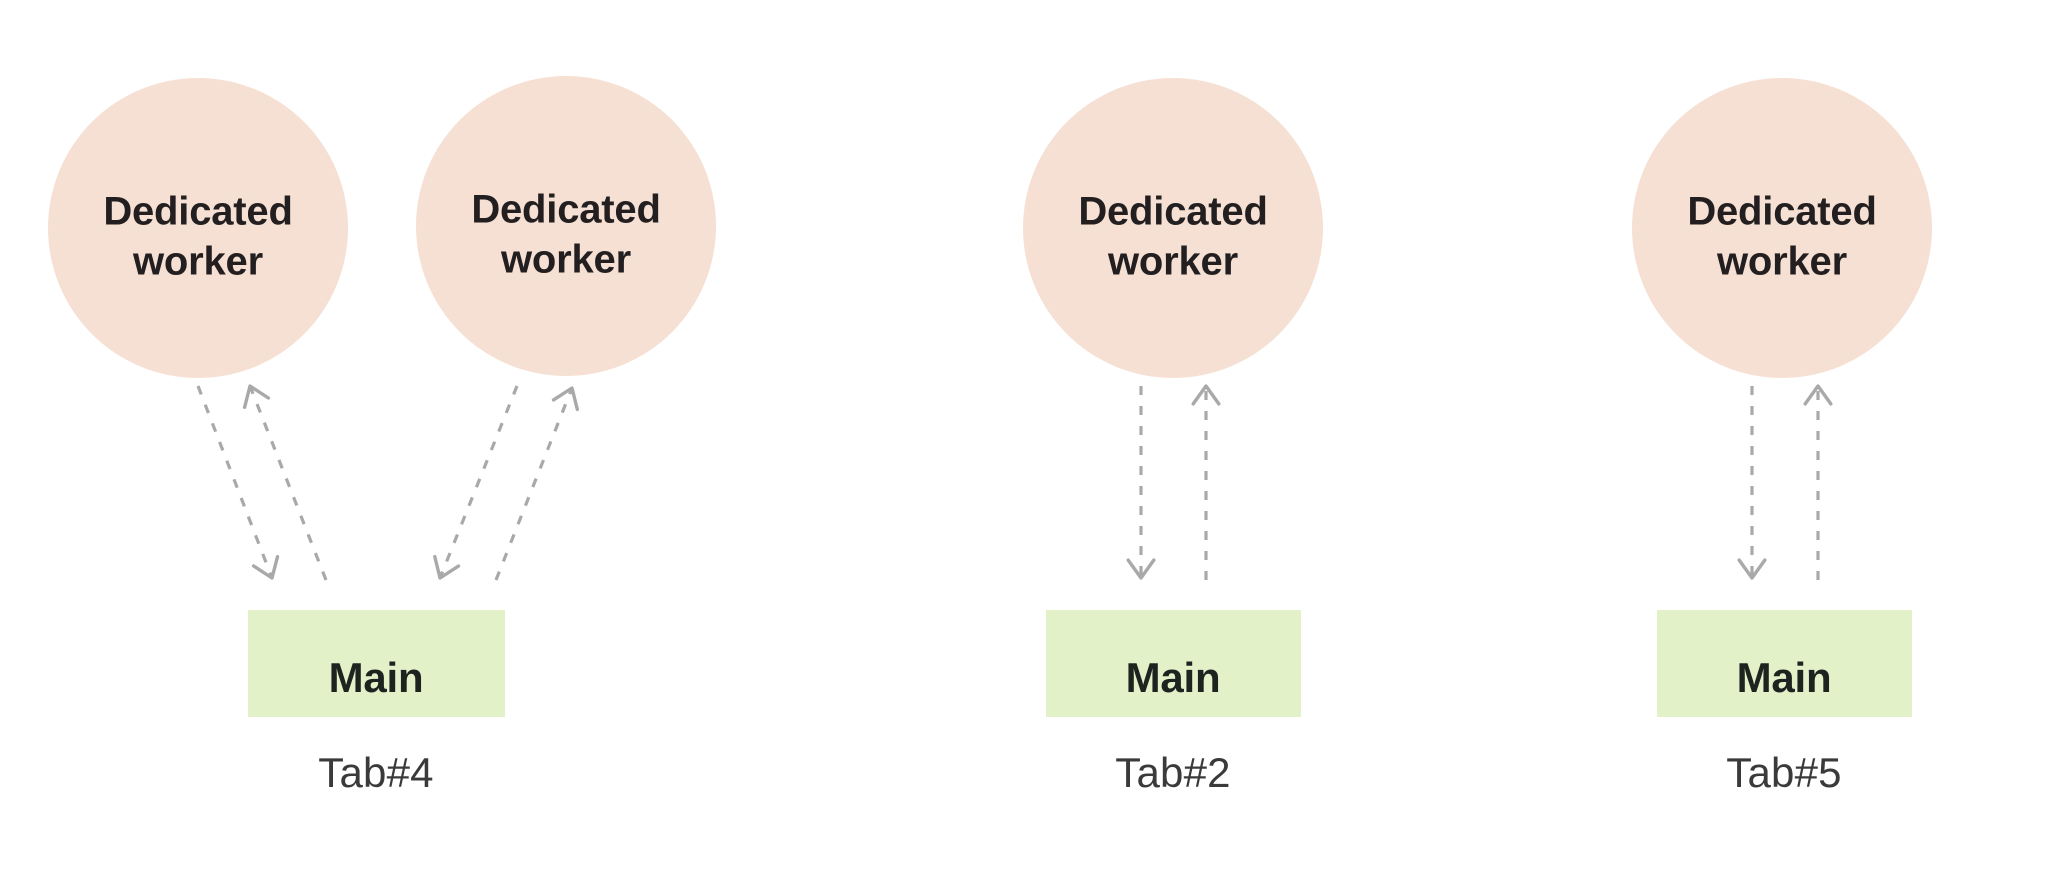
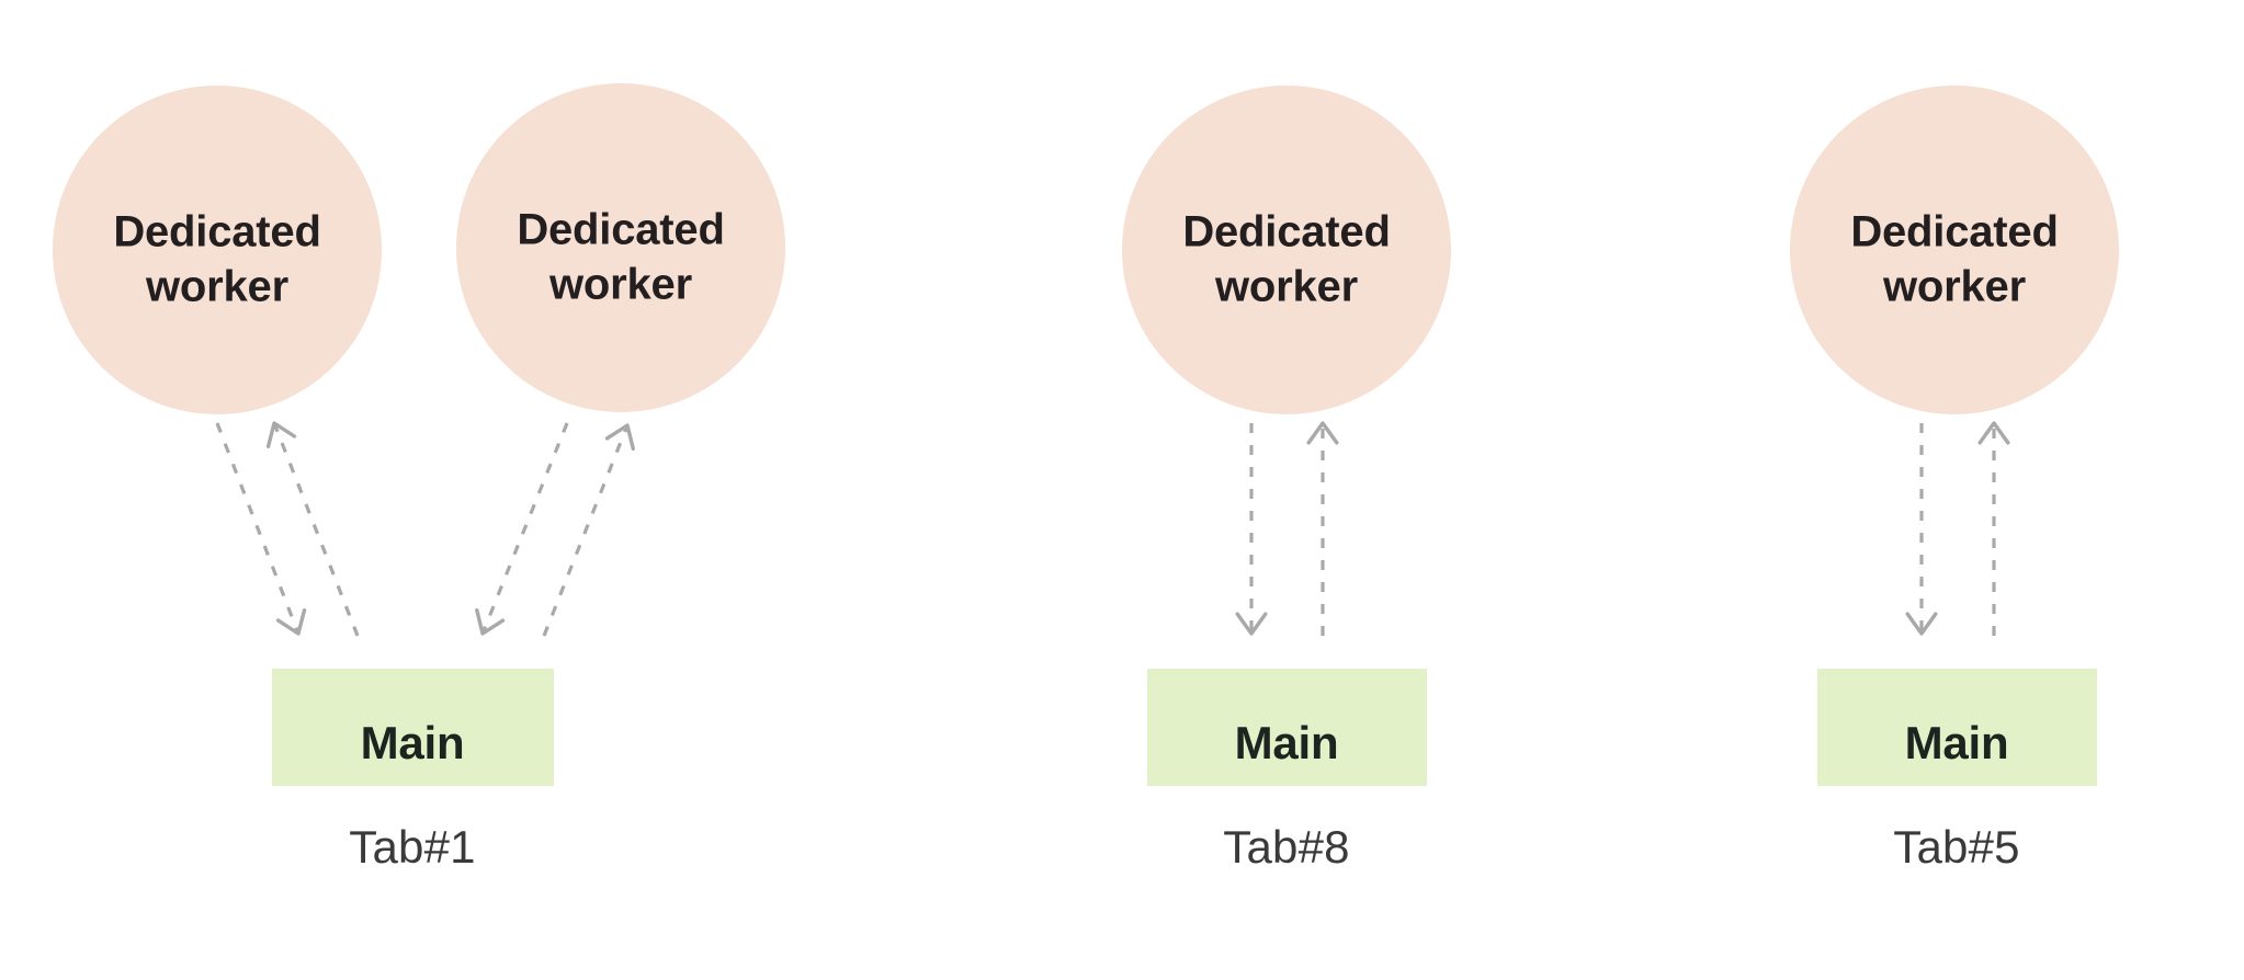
  Dedicated
  worker
  Dedicated
  worker
  Main
- Tab#4
+ Tab#1
  Dedicated
  worker
  Main
- Tab#2
+ Tab#8
  Dedicated
  worker
  Main
  Tab#5
